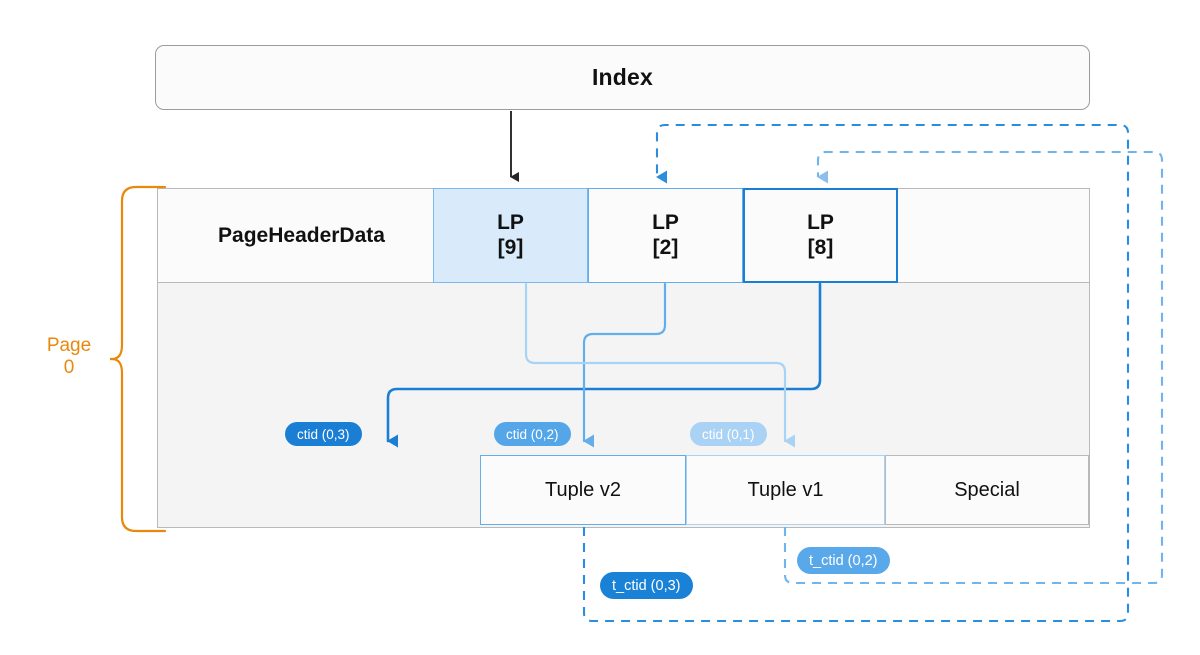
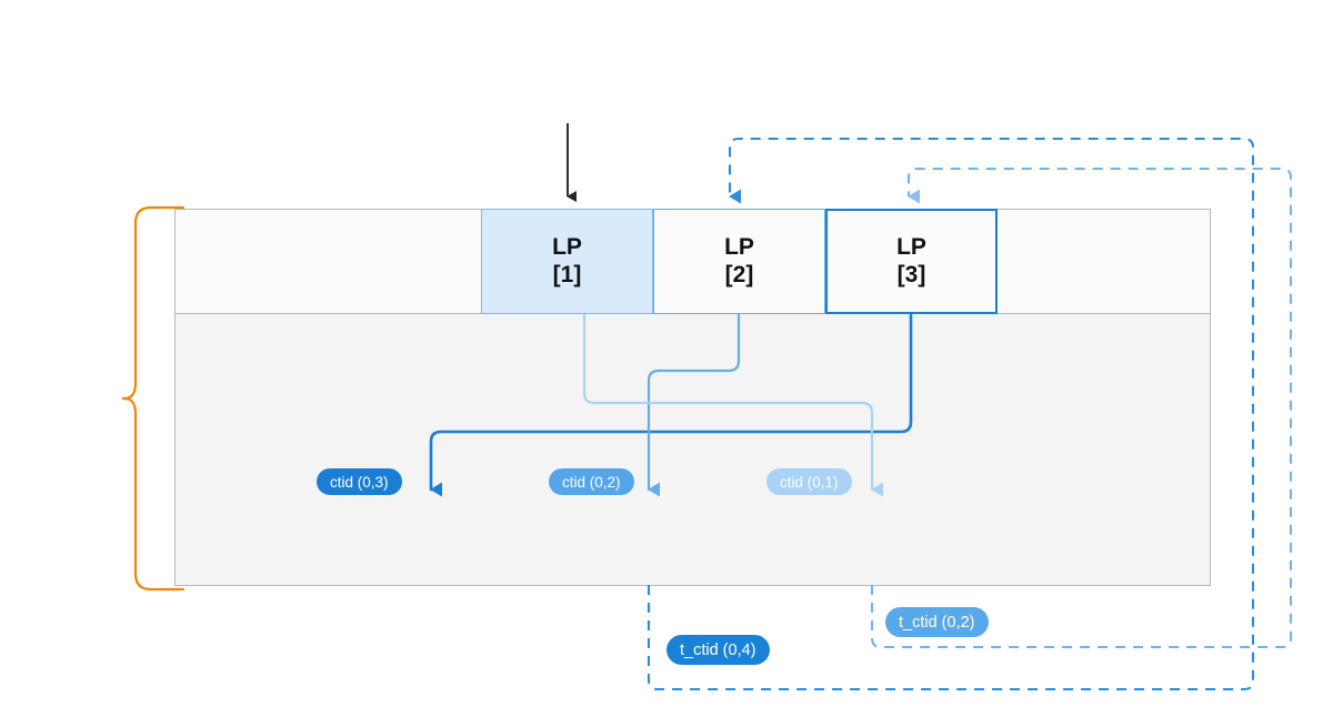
- Index
- PageHeaderData
  LP
- [9]
+ [1]
  LP
  [2]
  LP
- [8]
+ [3]
- Tuple v2
- Tuple v1
- Special
- Page
- 0
  ctid (0,3)
  ctid (0,2)
  ctid (0,1)
- t_ctid (0,3)
+ t_ctid (0,4)
  t_ctid (0,2)
